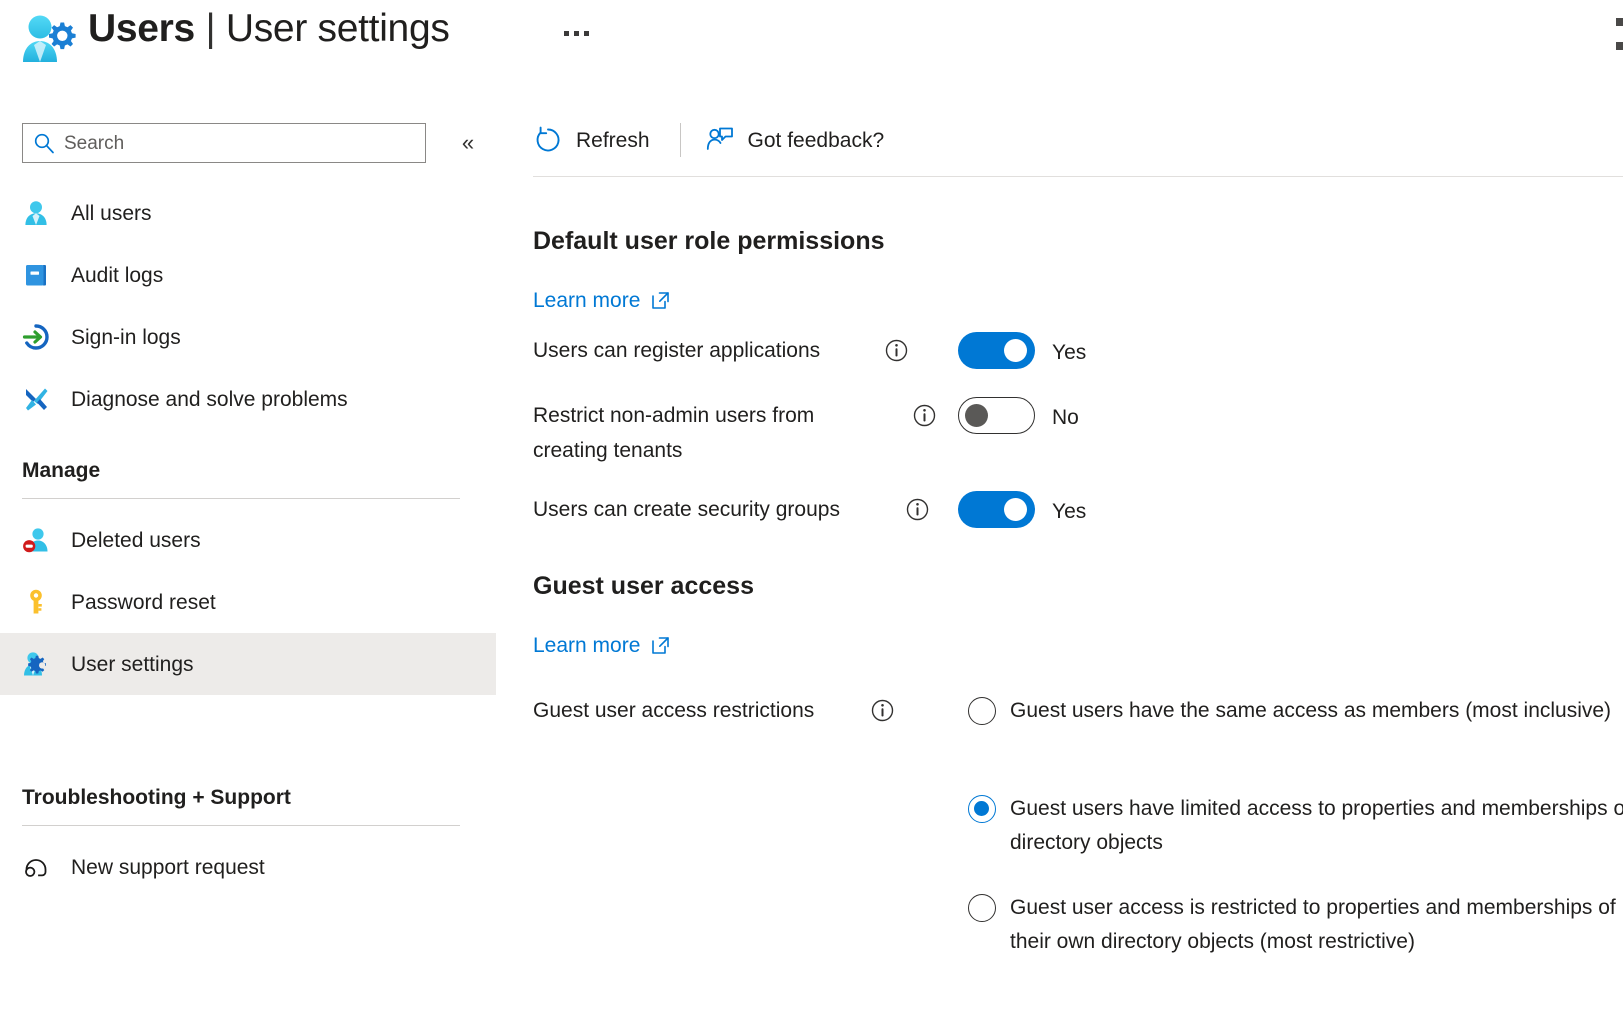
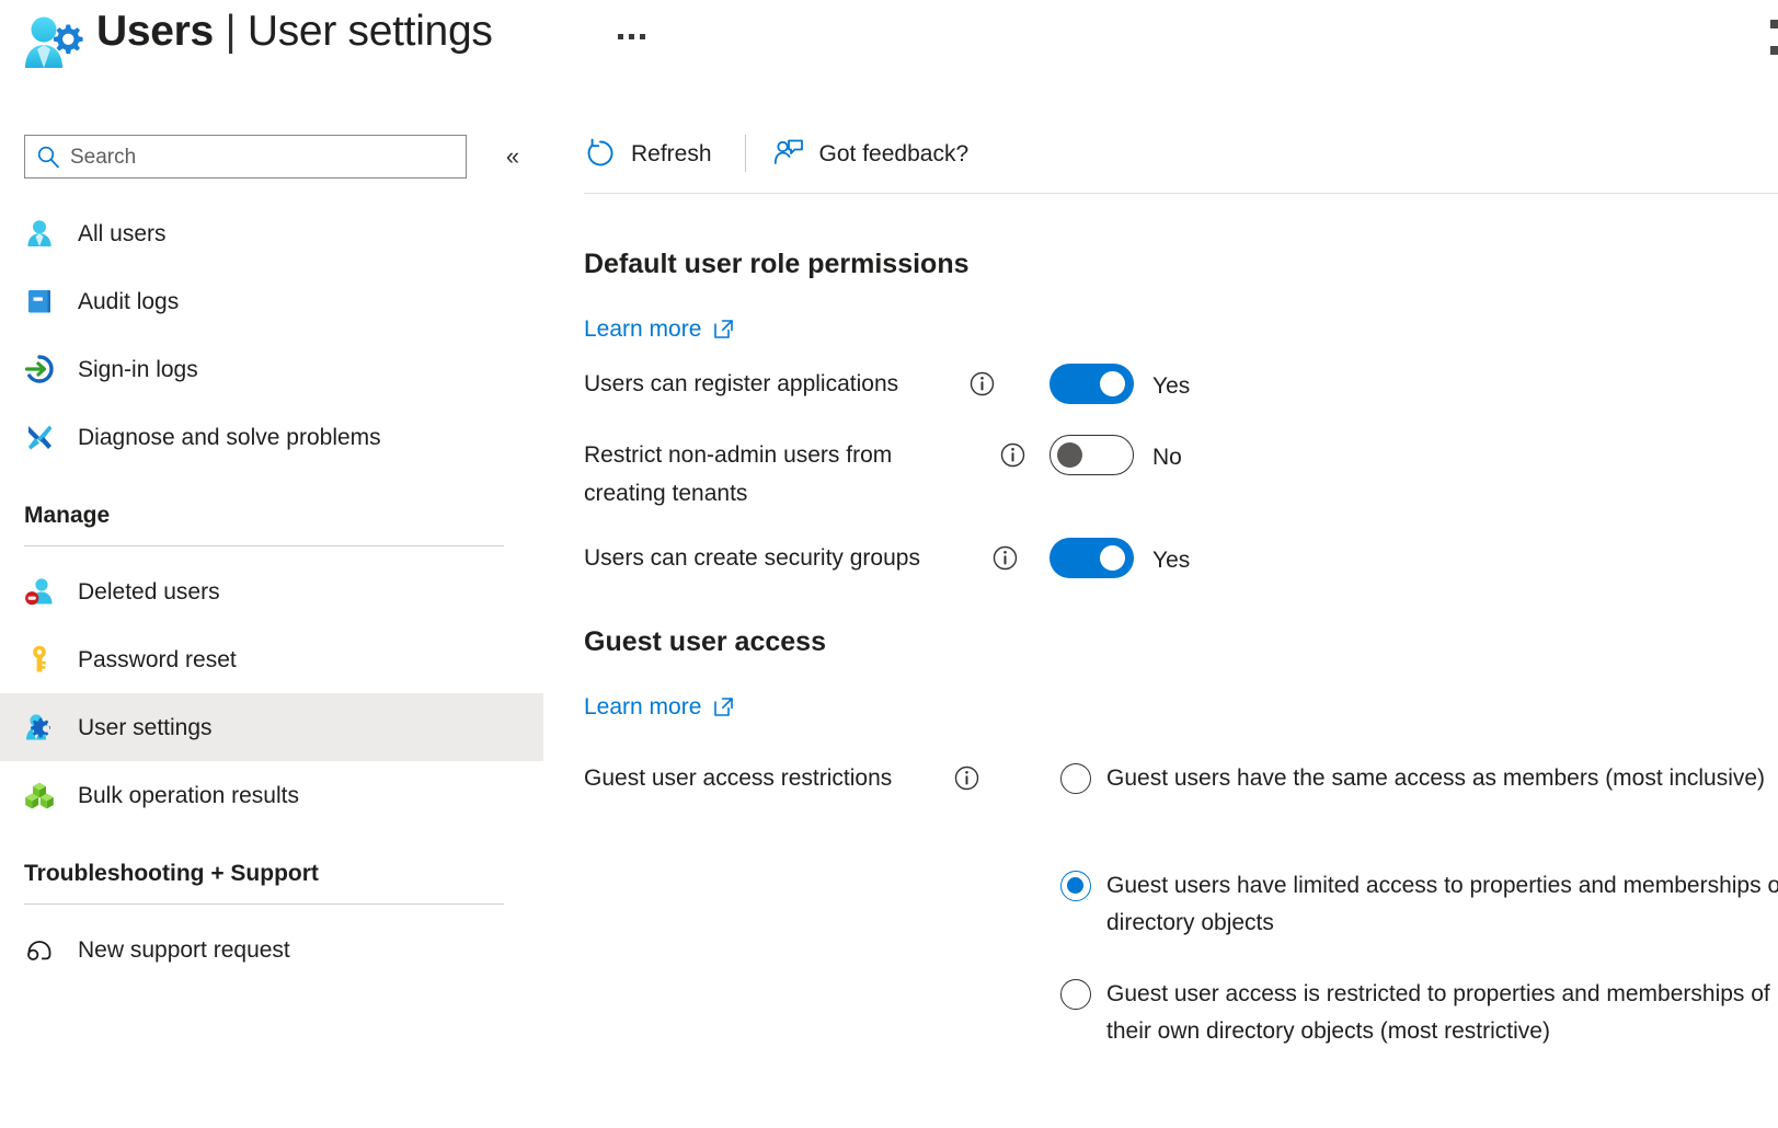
  Users | User settings
  Search
  «
  All users
  Audit logs
  Sign-in logs
  Diagnose and solve problems
  Manage
  Deleted users
  Password reset
  User settings
+ Bulk operation results
  Troubleshooting + Support
  New support request
  Refresh
  Got feedback?
  Default user role permissions
  Learn more
  Users can register applications
  Yes
  Restrict non-admin users from creating tenants
  No
  Users can create security groups
  Yes
  Guest user access
  Learn more
  Guest user access restrictions
  Guest users have the same access as members (most inclusive)
  Guest users have limited access to properties and memberships o directory objects
  Guest user access is restricted to properties and memberships of their own directory objects (most restrictive)
